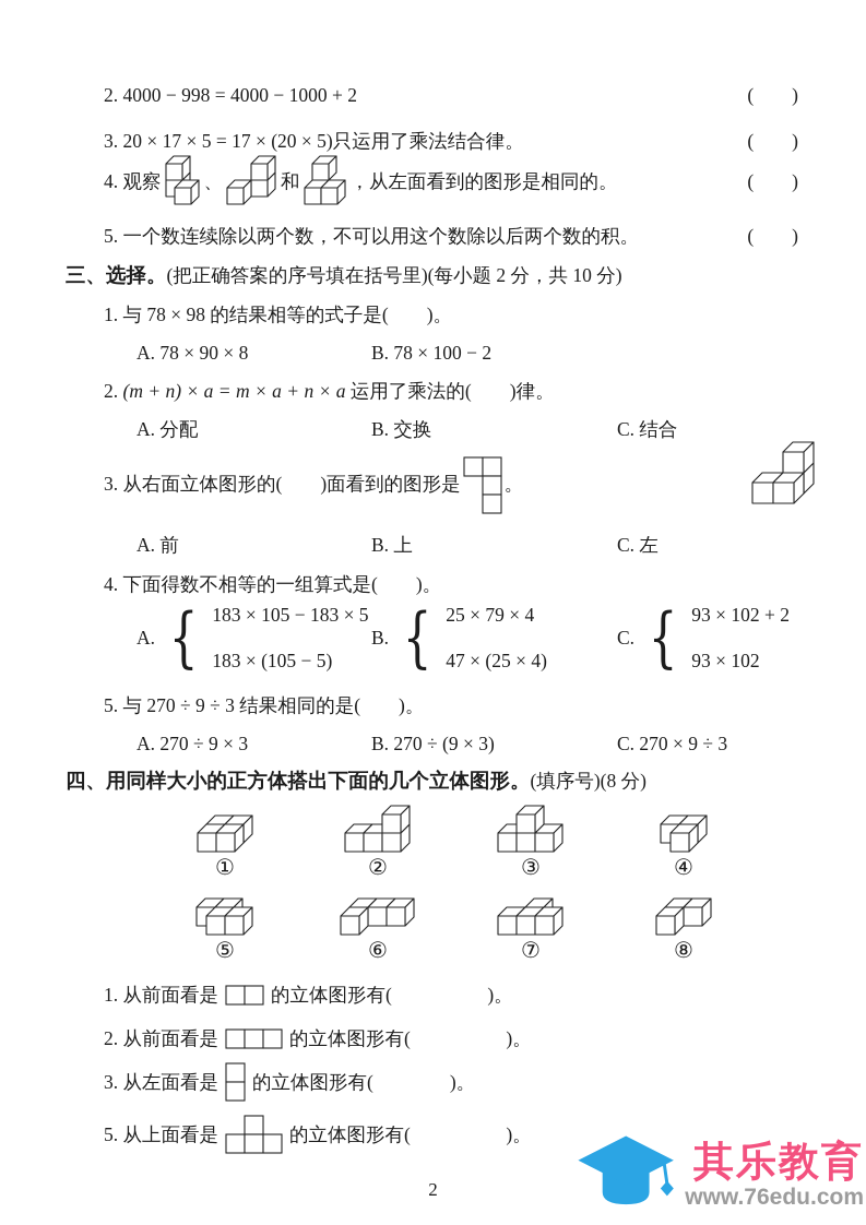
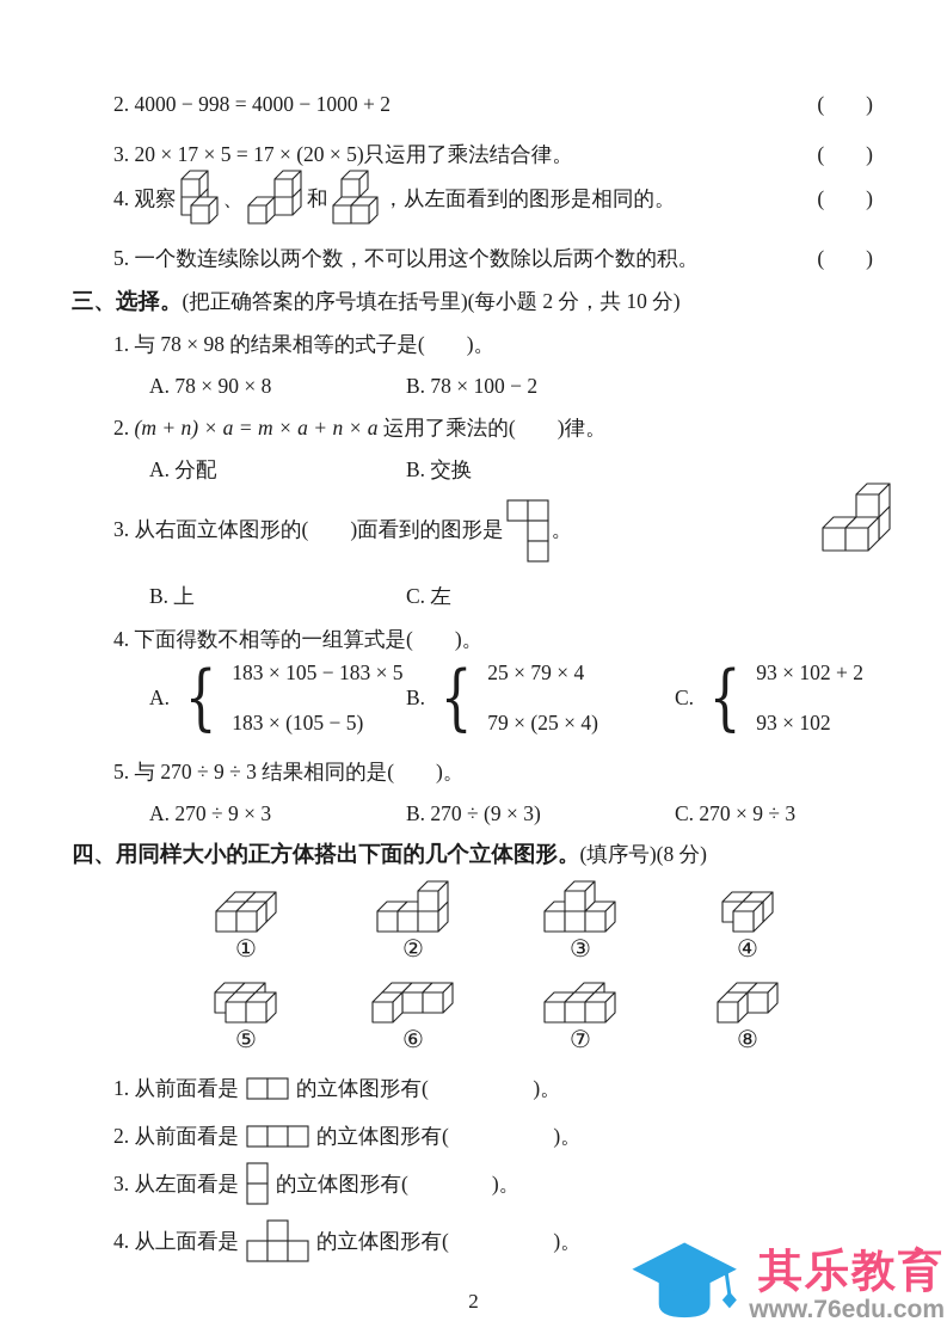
  2. 4000 − 998 = 4000 − 1000 + 2
  ( )
  3. 20 × 17 × 5 = 17 × (20 × 5)只运用了乘法结合律。
  ( )
  4. 观察
  、
  和
  ，从左面看到的图形是相同的。
  ( )
  5. 一个数连续除以两个数，不可以用这个数除以后两个数的积。
  ( )
  三、选择。(把正确答案的序号填在括号里)(每小题 2 分，共 10 分)
  1. 与 78 × 98 的结果相等的式子是( )。
  A. 78 × 90 × 8
  B. 78 × 100 − 2
  2. (m + n) × a = m × a + n × a 运用了乘法的( )律。
  A. 分配
  B. 交换
- C. 结合
  3. 从右面立体图形的( )面看到的图形是
  。
- A. 前
  B. 上
  C. 左
  4. 下面得数不相等的一组算式是( )。
  A.
  {
  183 × 105 − 183 × 5
  183 × (105 − 5)
  B.
  {
  25 × 79 × 4
- 47 × (25 × 4)
+ 79 × (25 × 4)
  C.
  {
  93 × 102 + 2
  93 × 102
  5. 与 270 ÷ 9 ÷ 3 结果相同的是( )。
  A. 270 ÷ 9 × 3
  B. 270 ÷ (9 × 3)
  C. 270 × 9 ÷ 3
  四、用同样大小的正方体搭出下面的几个立体图形。(填序号)(8 分)
  ①
  ②
  ③
  ④
  ⑤
  ⑥
  ⑦
  ⑧
  1. 从前面看是
  的立体图形有( )。
  2. 从前面看是
  的立体图形有( )。
  3. 从左面看是
  的立体图形有( )。
- 5. 从上面看是
+ 4. 从上面看是
  的立体图形有( )。
  2
  其乐教育
  www.76edu.com
